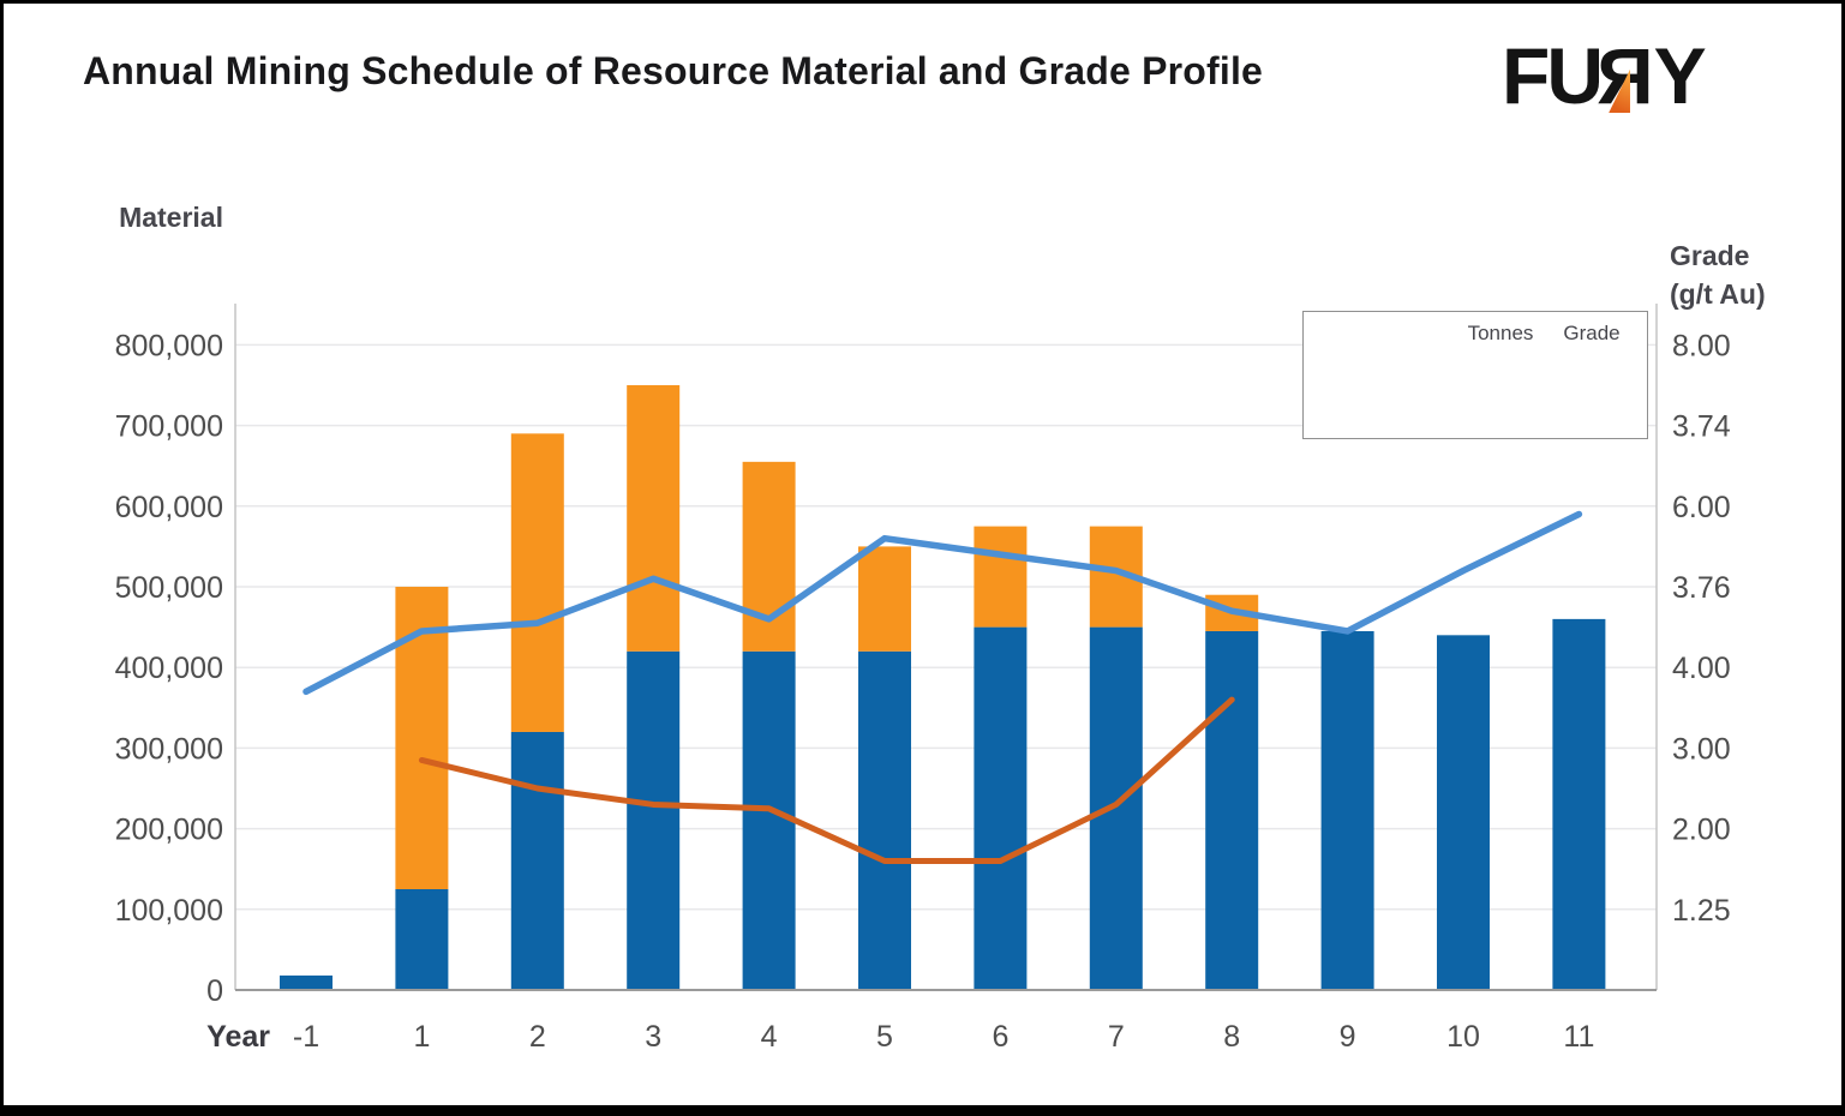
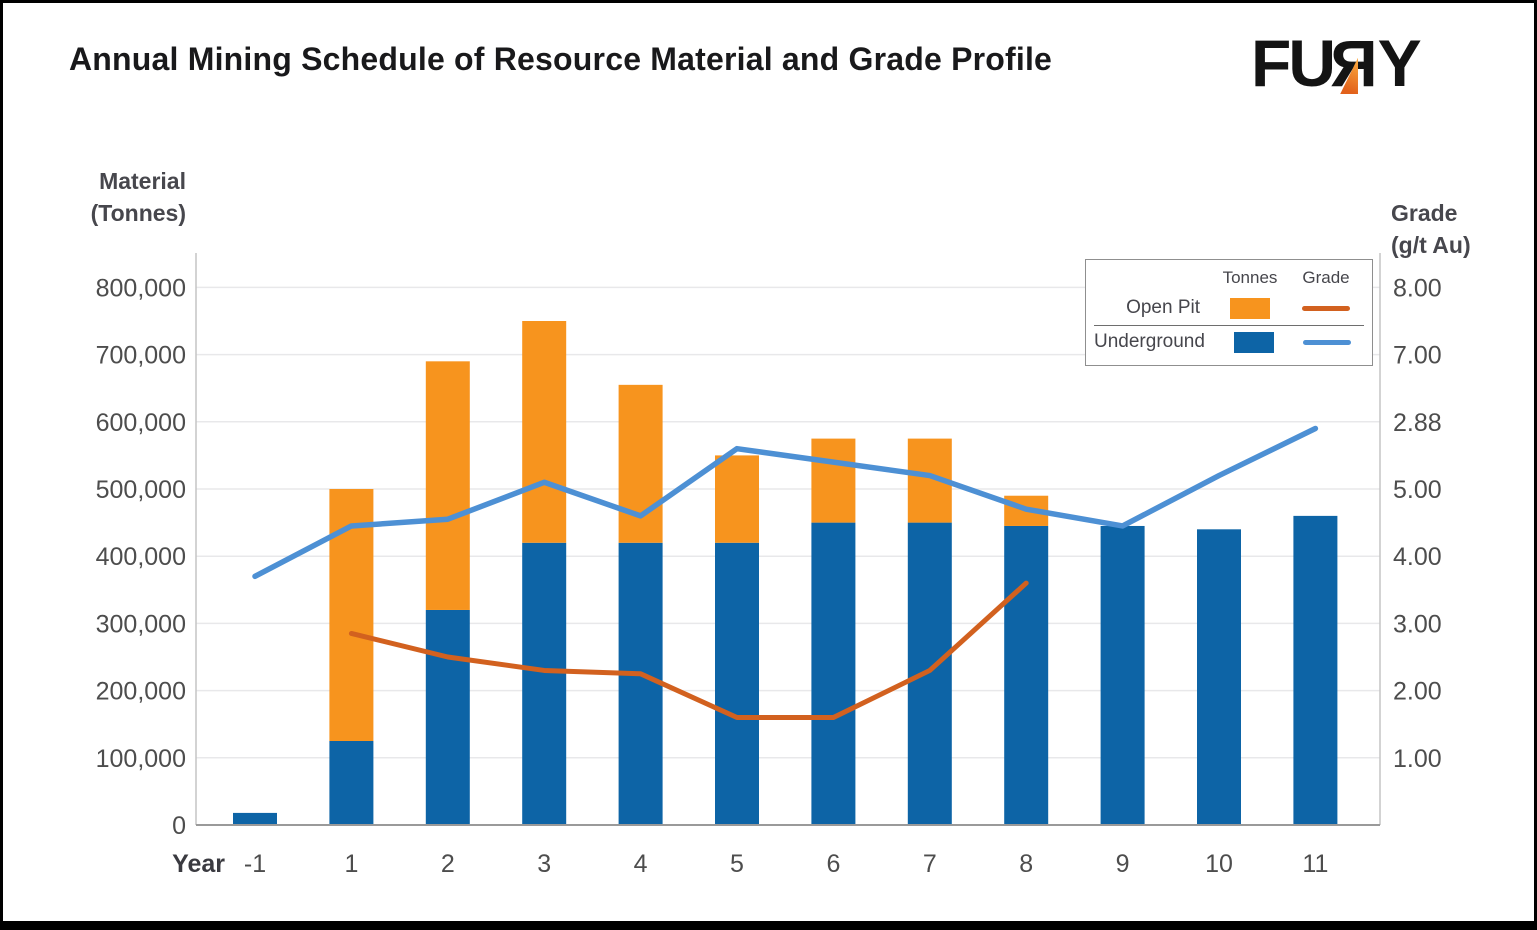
  800,000
  700,000
  600,000
  500,000
  400,000
  300,000
  200,000
  100,000
  0
  8.00
- 3.74
+ 7.00
- 6.00
+ 2.88
- 3.76
+ 5.00
  4.00
  3.00
  2.00
- 1.25
+ 1.00
  Year
  -1
  1
  2
  3
  4
  5
  6
  7
  8
  9
  10
  11
  Annual Mining Schedule of Resource Material and Grade Profile
  F
  U
  Y
  Material
+ (Tonnes)
  Grade
  (g/t Au)
  Tonnes
  Grade
+ Open Pit
+ Underground
